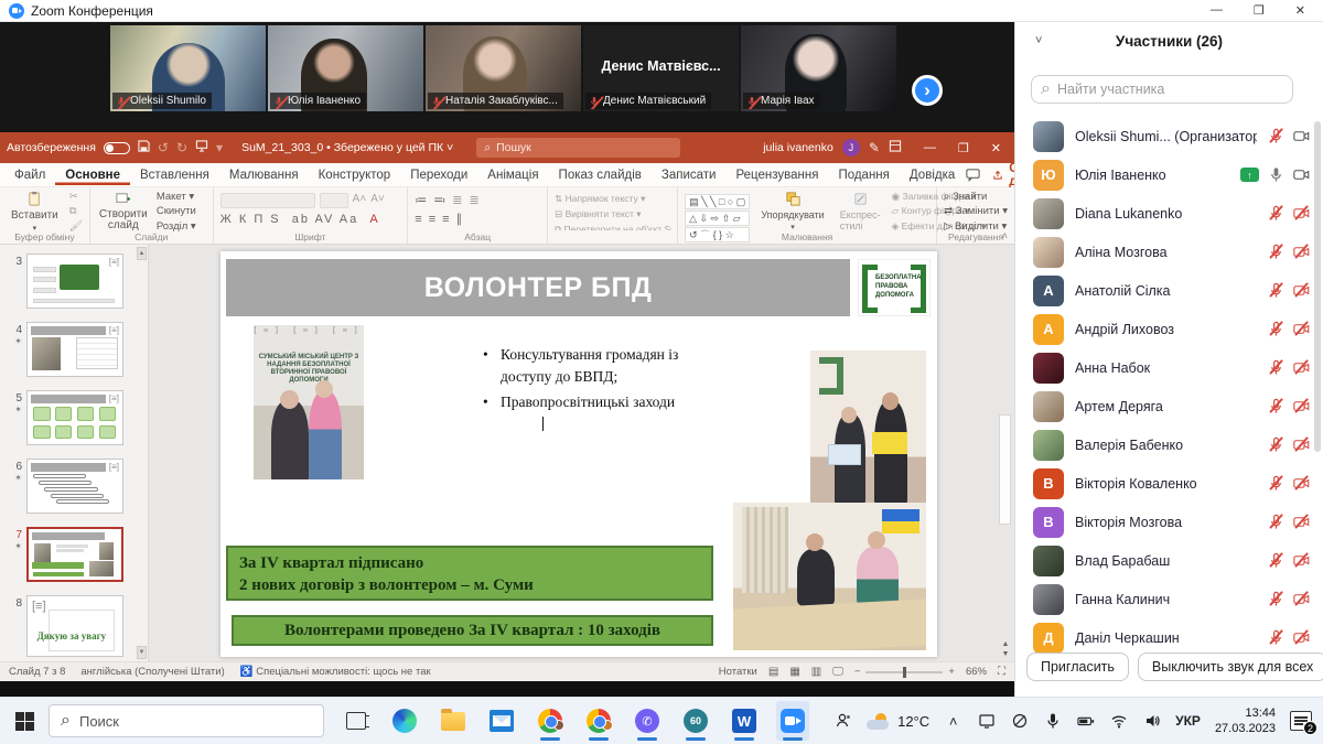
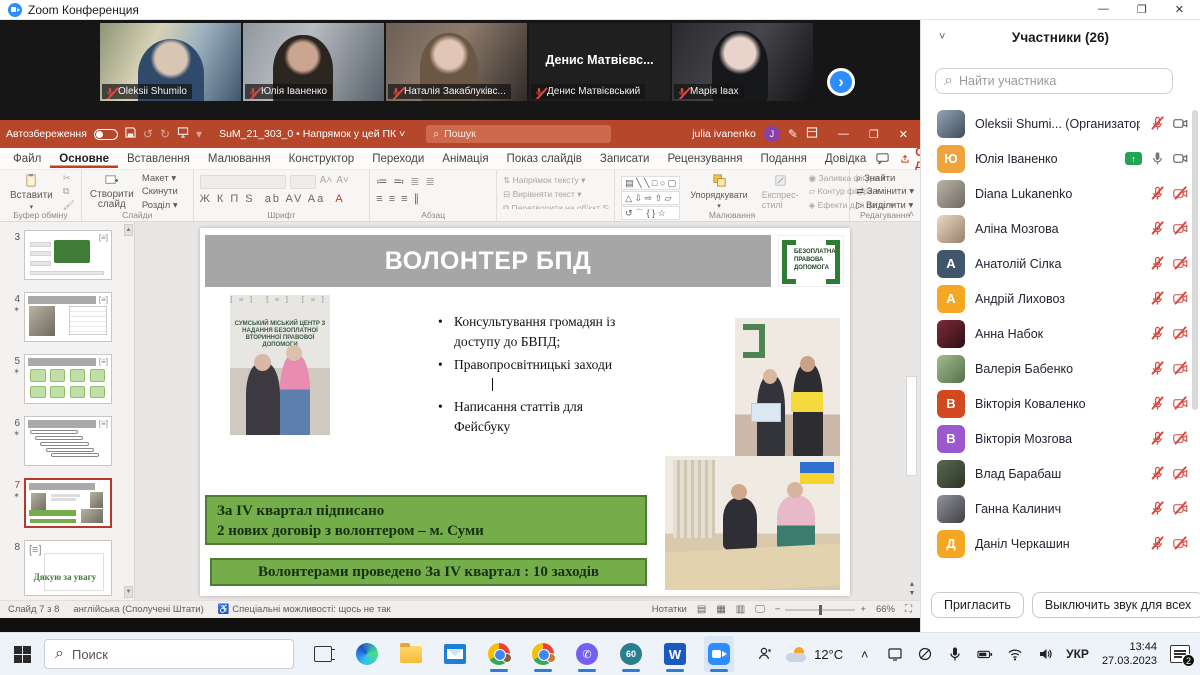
  Zoom Конференция
  —
  ❐
  ✕
  Oleksii Shumilo
  Юлія Іваненко
  Наталія Закаблуківс...
  Денис Матвієвс...
  Денис Матвієвський
  Марія Івах
  ›
  Автозбереження
  ↺
  ↻
  ▾
- SuM_21_303_0 • Збережено у цей ПК ˅
+ SuM_21_303_0 • Напрямок у цей ПК ˅
  ⌕
  Пошук
  julia ivanenko
  J
  ✎
  —
  ❐
  ✕
  Файл
  Основне
  Вставлення
  Малювання
  Конструктор
  Переходи
  Анімація
  Показ слайдів
  Записати
  Рецензування
  Подання
  Довідка
  Вставити
  ✂
  ⧉
  🖌
  Буфер обміну
  Створити слайд
  Макет ▾
  Скинути
  Розділ ▾
  Слайди
  А˄
  А˅
  Ж К П S ab AV Aa А
  Шрифт
  ≔≕≣≣
  ≡≡≡∥
  Абзац
  ⇅ Напрямок тексту ▾
  ⊟ Вирівняти текст ▾
  ⧉ Перетворити на об'єкт S
  ▤ ╲ ╲ □ ○ ▢
  △ ⇩ ⇨ ⇧ ▱
  ↺ ⌒ { } ☆
  Упорядкувати
  Експрес-стилі
  ◉ Заливка фігури ▾
  ▱ Контур фігури ▾
  ◈ Ефекти для фігур ▾
  Малювання
  ⌕ Знайти
  ⇄ Замінити ▾
  ▷ Виділити ▾
  Редагування
  ˄
  3
  [≡]
  4
  ✶
  [≡]
  5
  ✶
  [≡]
  6
  ✶
  [≡]
  7
  ✶
  8
  [≡]
  Дякую за увагу
  ВОЛОНТЕР БПД
  [≡] [≡] [≡]
  Консультування громадян із доступу до БВПД;
  Правопросвітницькі заходи
+ Написання статтів для Фейсбуку
  За IV квартал підписано
  2 нових договір з волонтером – м. Суми
  Волонтерами проведено За IV квартал : 10 заходів
  Слайд 7 з 8
  англійська (Сполучені Штати)
  ♿ Спеціальні можливості: щось не так
  Нотатки
  ▤
  ▦
  ▥
  🖵
  −
  +
  66%
  ⛶
  Участники (26)
  ˅
  ⌕
  Найти участника
  Oleksii Shumi... (Организатор
  Ю
  Юлія Іваненко
  ↑
  Diana Lukanenko
  Аліна Мозгова
  А
  Анатолій Сілка
  А
  Андрій Лиховоз
  Анна Набок
- Артем Деряга
  Валерія Бабенко
  В
  Вікторія Коваленко
  В
  Вікторія Мозгова
  Влад Барабаш
  Ганна Калинич
  Д
  Даніл Черкашин
  Пригласить
  Выключить звук для всех
  ⌕
  Поиск
  ✆
  60
  W
  12°C
  ˄
  УКР
  13:44
  27.03.2023
  2
